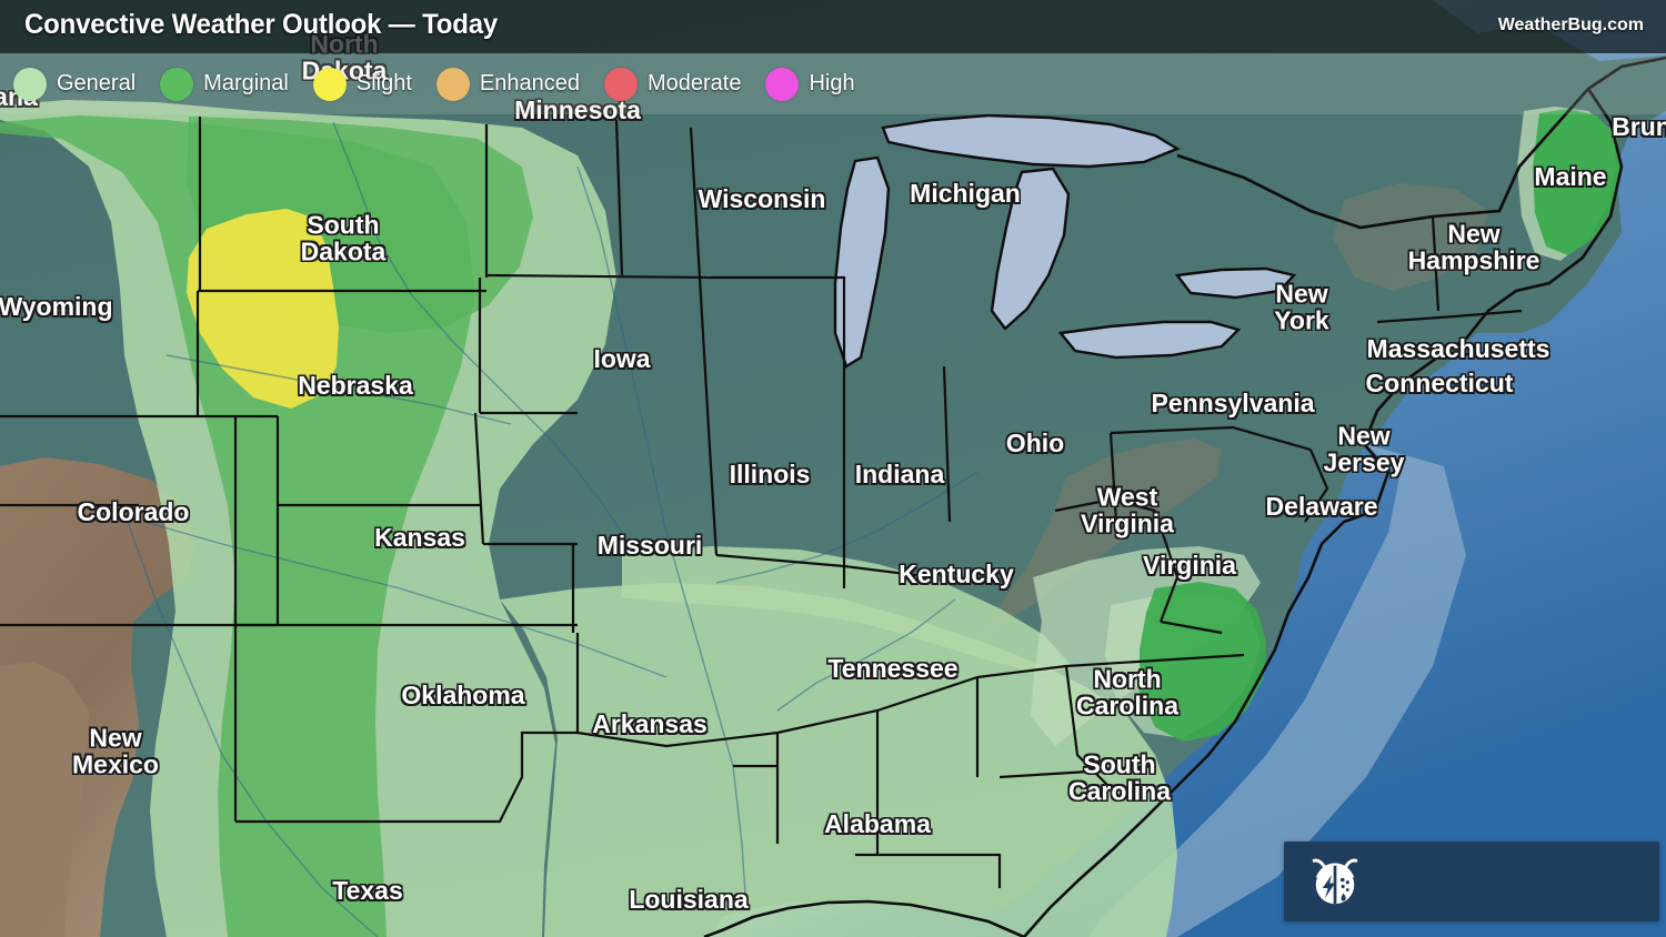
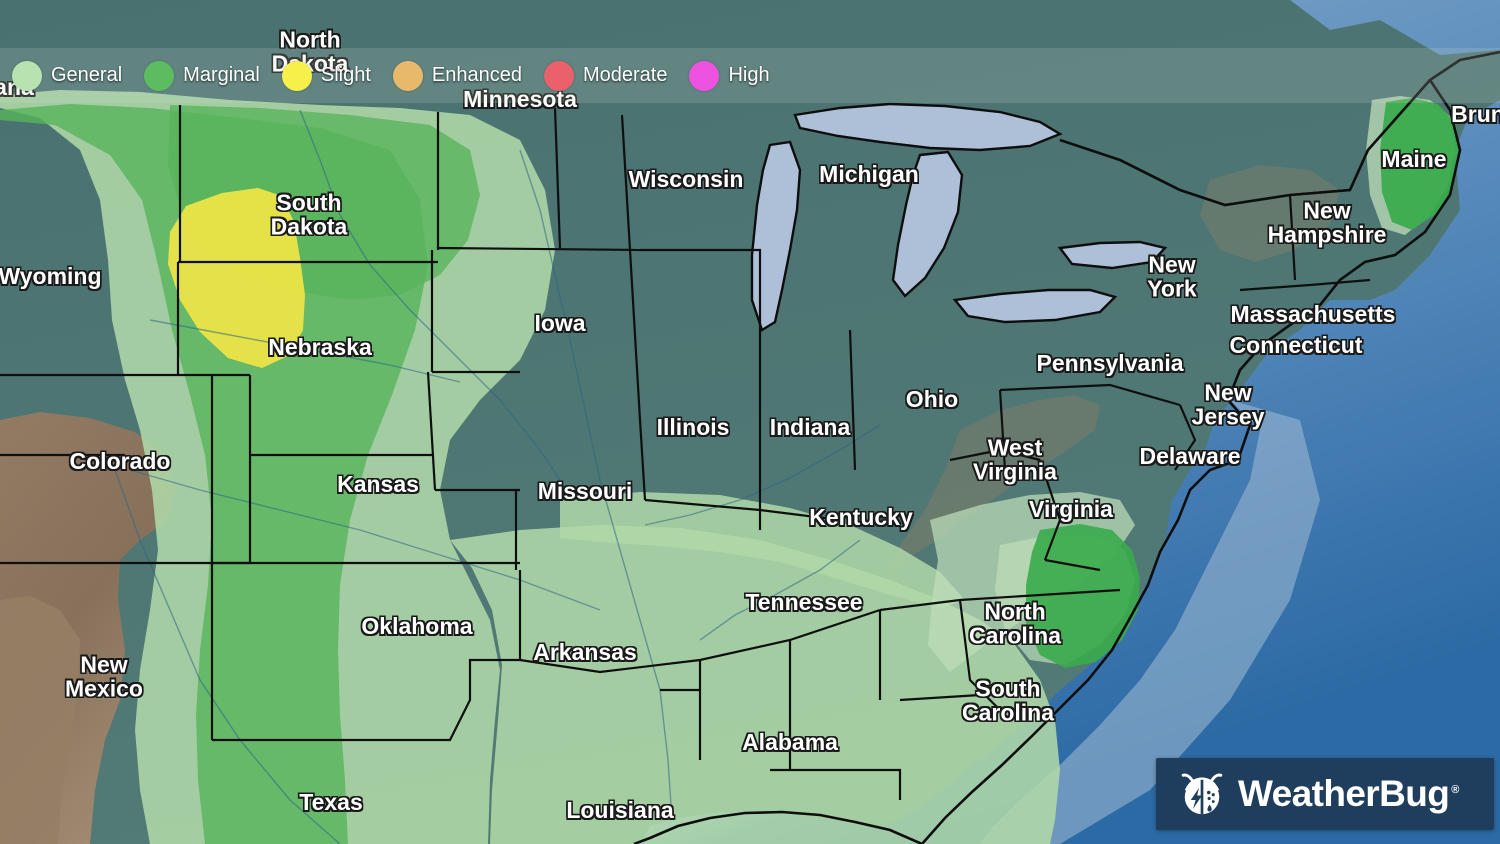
  North
  Dkota
  Minnesota
  South
  Dakota
  Wyoming
  Wisconsin
  Michigan
  Maine
  Brun
  New
  Hampshire
  New
  York
  Massachusetts
  Connecticut
  Nebraska
  Iowa
  Pennsylvania
  New
  Jersey
  Ohio
  Illinois
  Indiana
  West
  Virginia
  Delaware
  Colorado
  Kansas
  Missouri
  Kentucky
  Virginia
  Tennessee
  North
  Carolina
  Oklahoma
  Arkansas
  New
  Mexico
  South
  Carolina
  Alabama
  Texas
  Louisiana
- Convective Weather Outlook — Today
- WeatherBug.com
  General
  Marginal
  Slight
  Enhanced
  Moderate
  High
+ WeatherBug ®
